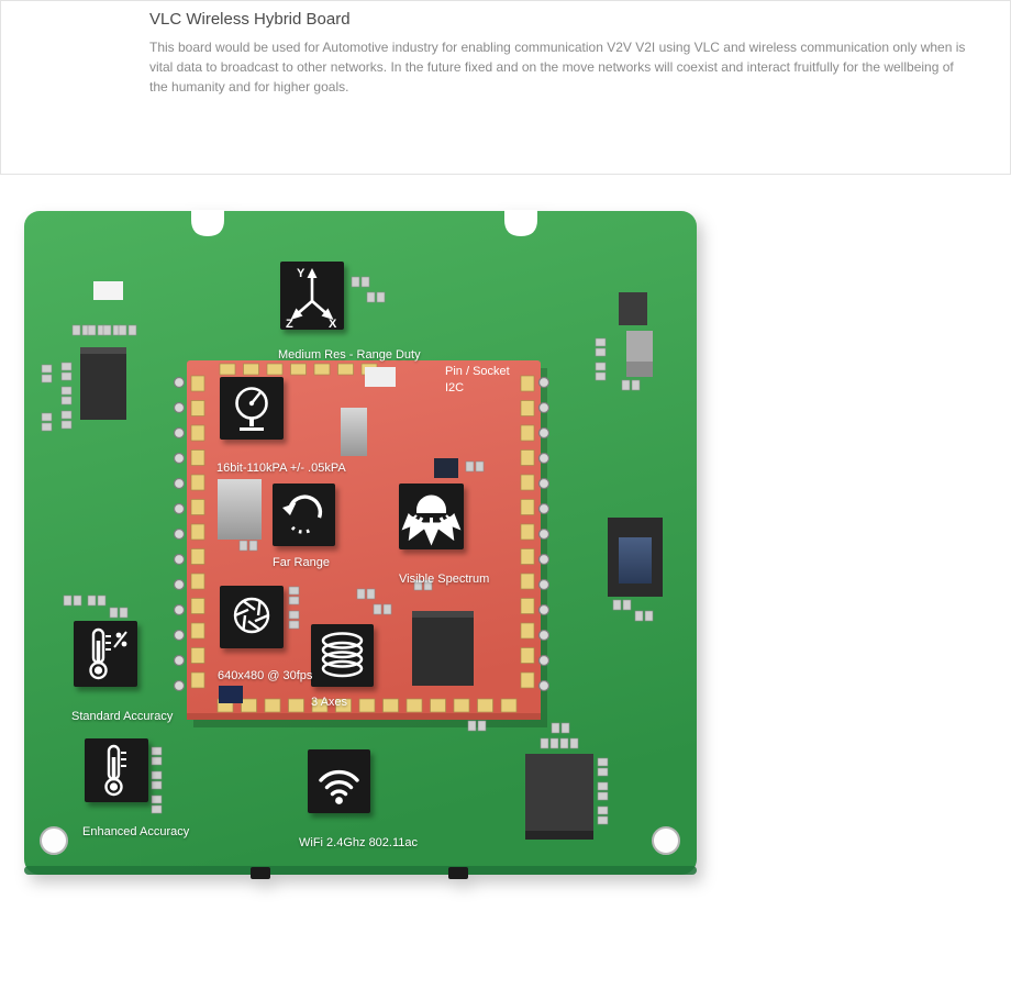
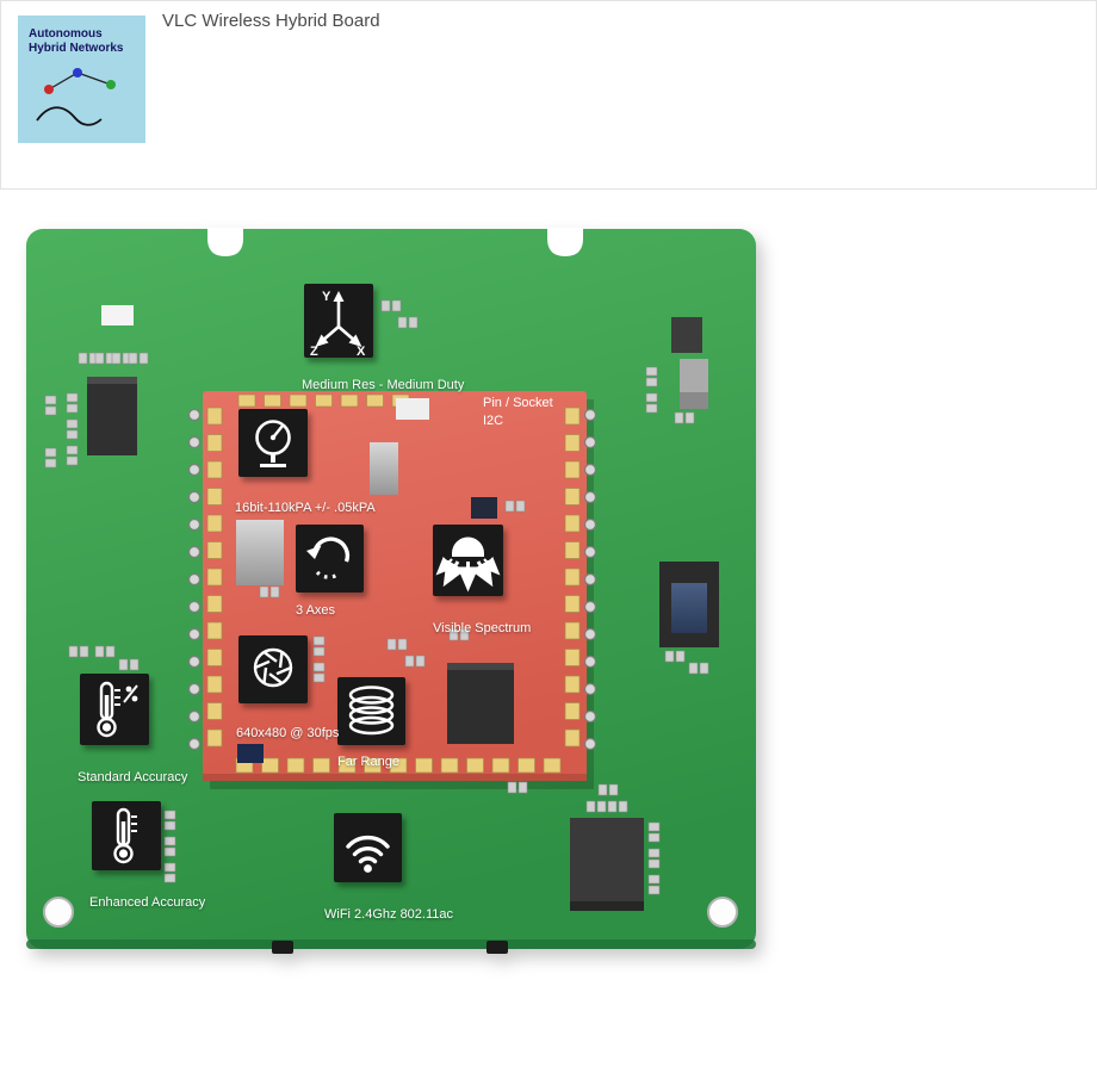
+ Autonomous
+ Hybrid Networks
  VLC Wireless Hybrid Board
- This board would be used for Automotive industry for enabling communication V2V V2I using VLC and wireless communication only when is vital data to broadcast to other networks. In the future fixed and on the move networks will coexist and interact fruitfully for the wellbeing of the humanity and for higher goals.
  Y
  Z
  X
  Pin / Socket
  I2C
- Medium Res - Range Duty
+ Medium Res - Medium Duty
  16bit-110kPA +/- .05kPA
- Far Range
+ 3 Axes
  Visible Spectrum
  640x480 @ 30fps
- 3 Axes
+ Far Range
  Standard Accuracy
  Enhanced Accuracy
  WiFi 2.4Ghz 802.11ac
